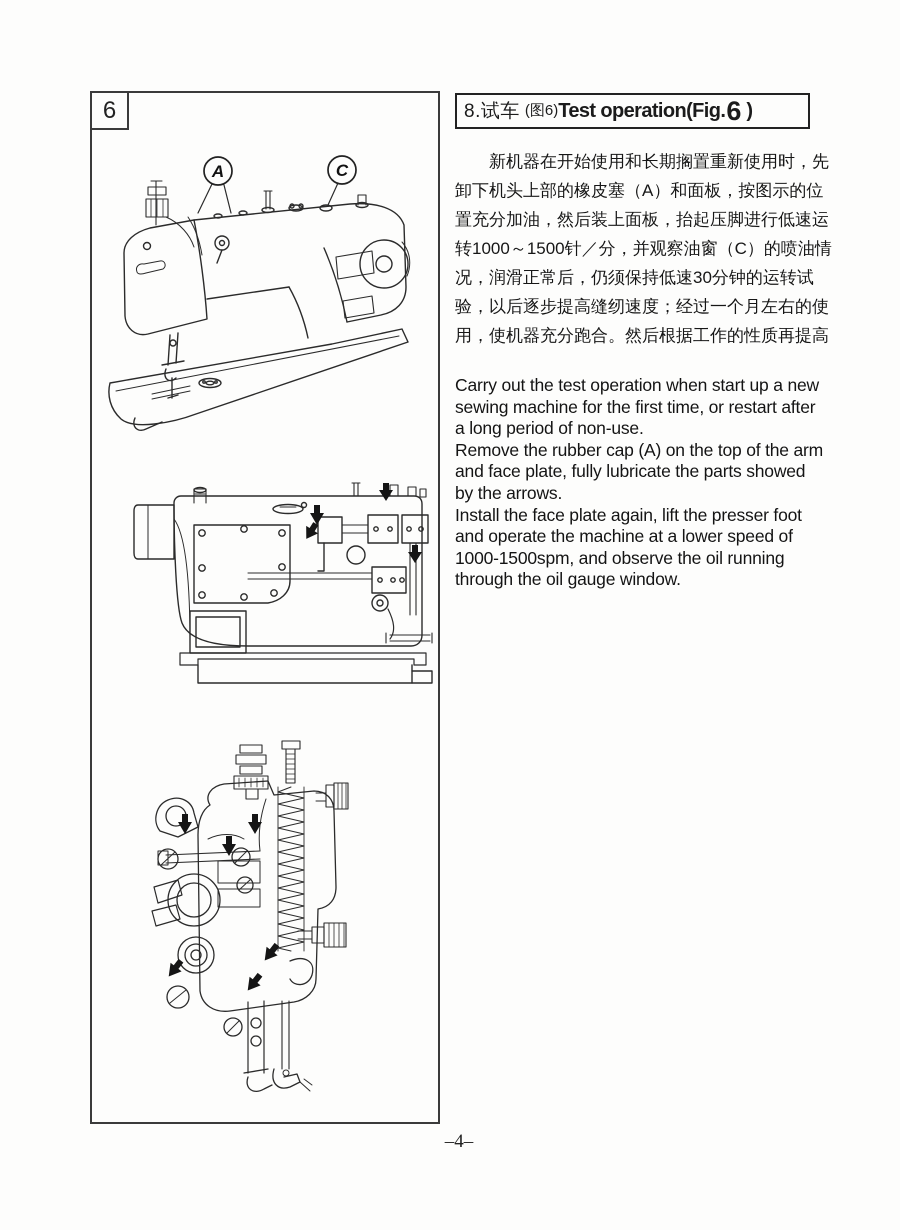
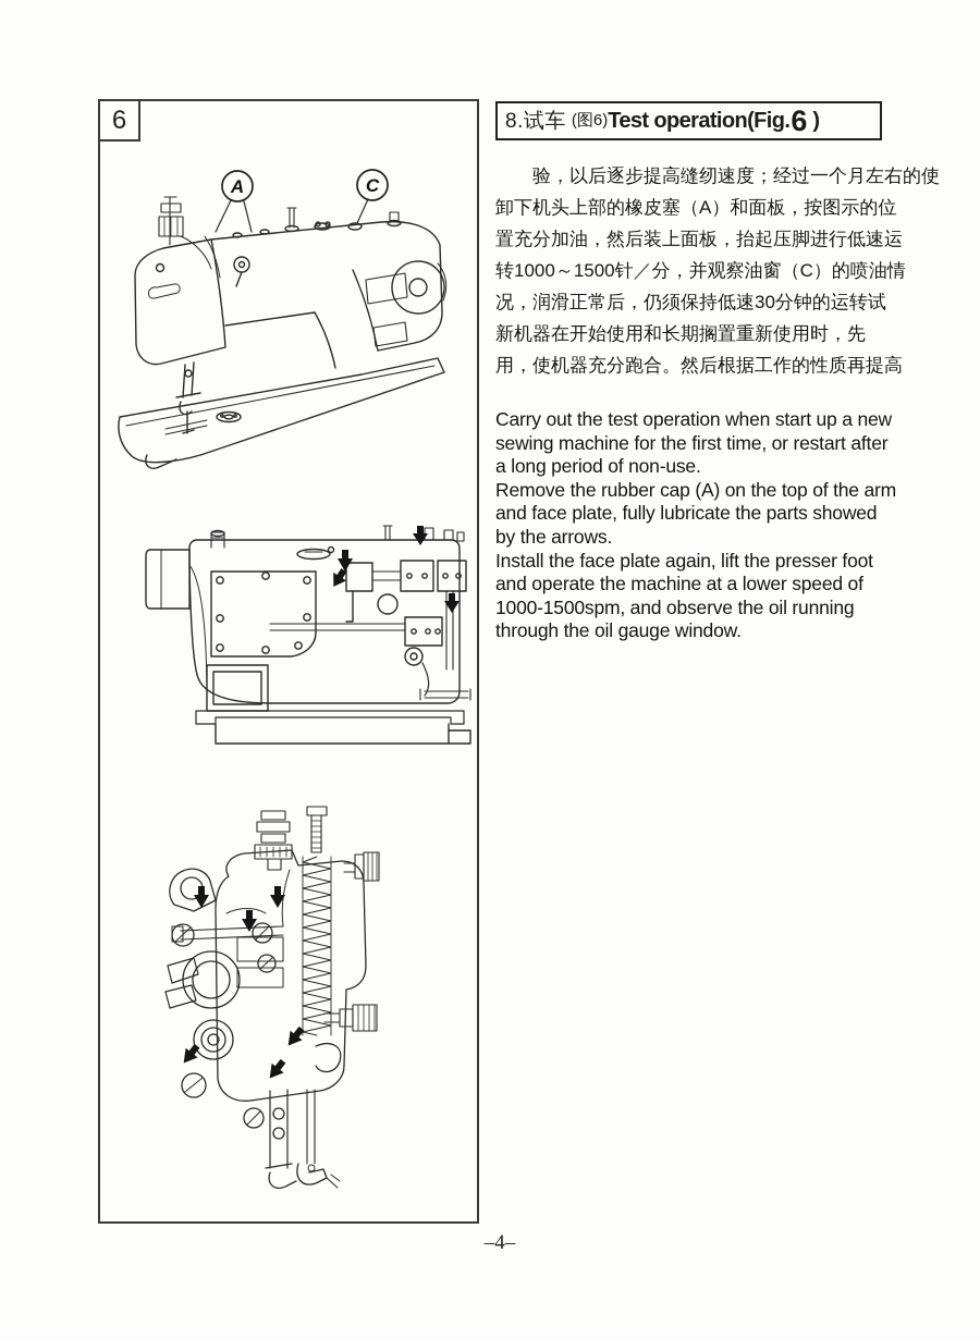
  6
  A
  C
  8.试车
  (图6)
  Test operation(Fig.
  6
  )
- 新机器在开始使用和长期搁置重新使用时，先
+ 验，以后逐步提高缝纫速度；经过一个月左右的使
  卸下机头上部的橡皮塞（A）和面板，按图示的位
  置充分加油，然后装上面板，抬起压脚进行低速运
  转1000～1500针／分，并观察油窗（C）的喷油情
  况，润滑正常后，仍须保持低速30分钟的运转试
- 验，以后逐步提高缝纫速度；经过一个月左右的使
+ 新机器在开始使用和长期搁置重新使用时，先
  用，使机器充分跑合。然后根据工作的性质再提高
  Carry out the test operation when start up a new
  sewing machine for the first time, or restart after
  a long period of non-use.
  Remove the rubber cap (A) on the top of the arm
  and face plate, fully lubricate the parts showed
  by the arrows.
  Install the face plate again, lift the presser foot
  and operate the machine at a lower speed of
  1000-1500spm, and observe the oil running
  through the oil gauge window.
  –4–
